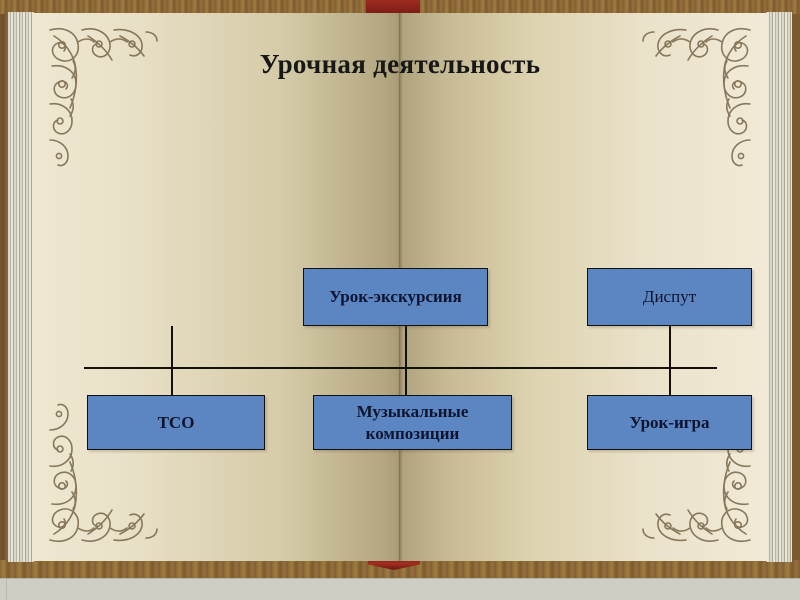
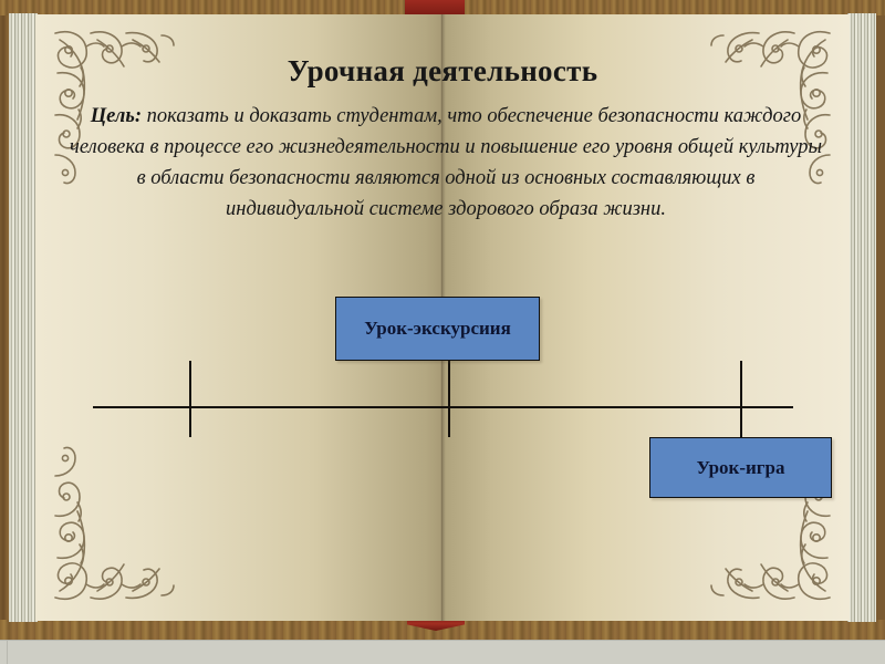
  Урочная деятельность
+ Цель: показать и доказать студентам, что обеспечение безопасности каждого человека в процессе его жизнедеятельности и повышение его уровня общей культуры в области безопасности являются одной из основных составляющих в индивидуальной системе здорового образа жизни.
  Урок-экскурсиия
- Диспут
- ТСО
- Музыкальные композиции
  Урок-игра
